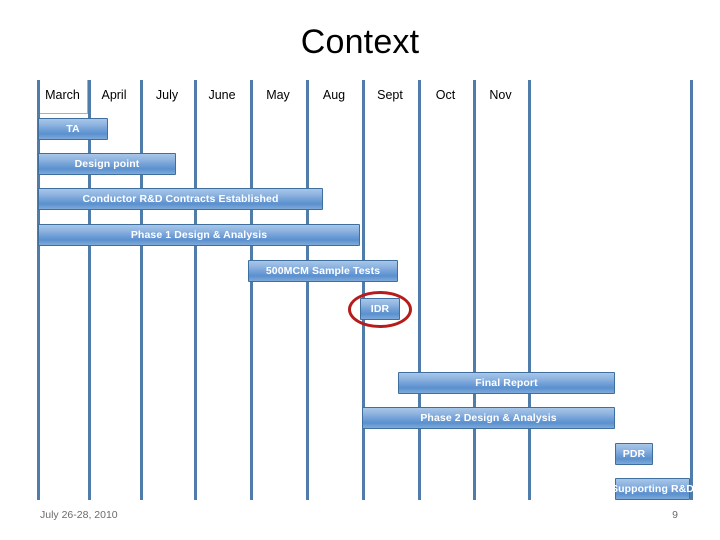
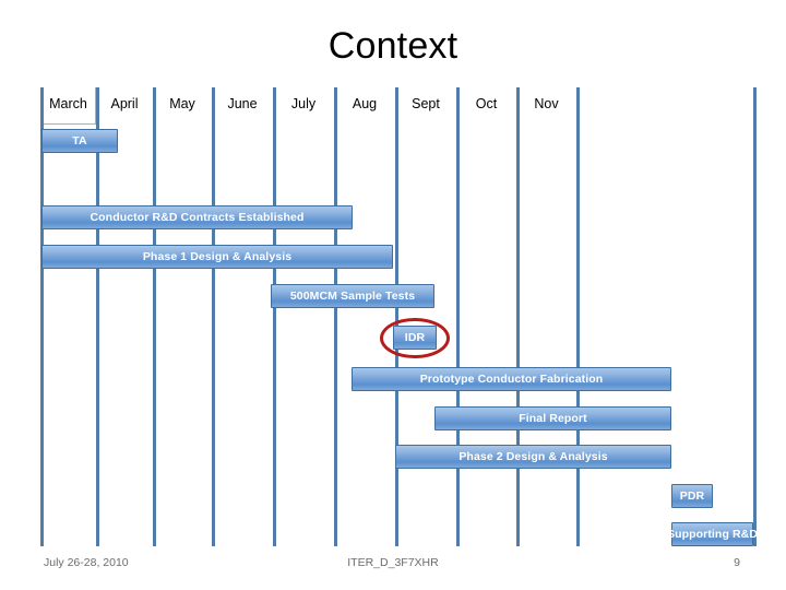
  Context
  March
  April
- July
+ May
  June
- May
+ July
  Aug
  Sept
  Oct
  Nov
  TA
- Design point
  Conductor R&D Contracts Established
  Phase 1 Design & Analysis
  500MCM Sample Tests
  IDR
+ Prototype Conductor Fabrication
  Final Report
  Phase 2 Design & Analysis
  PDR
  Supporting R&D
  July 26-28, 2010
+ ITER_D_3F7XHR
  9
